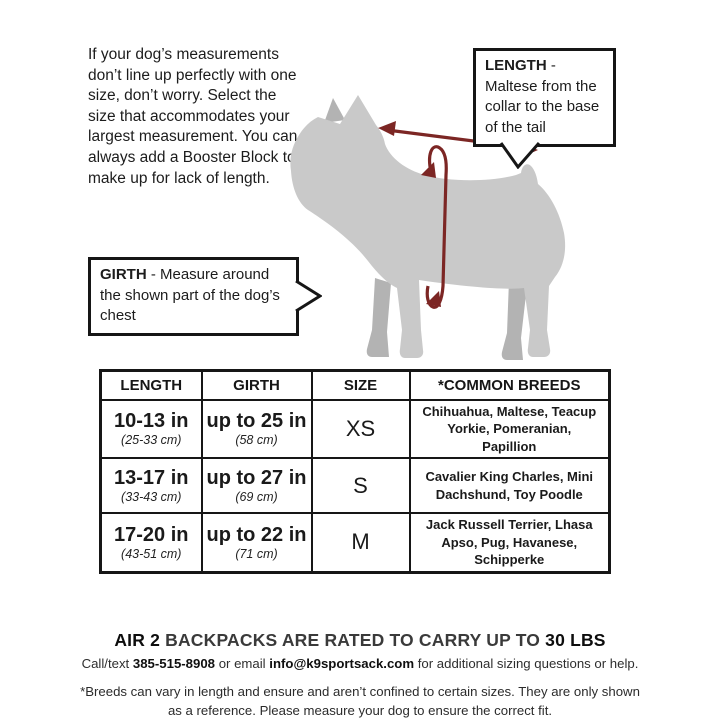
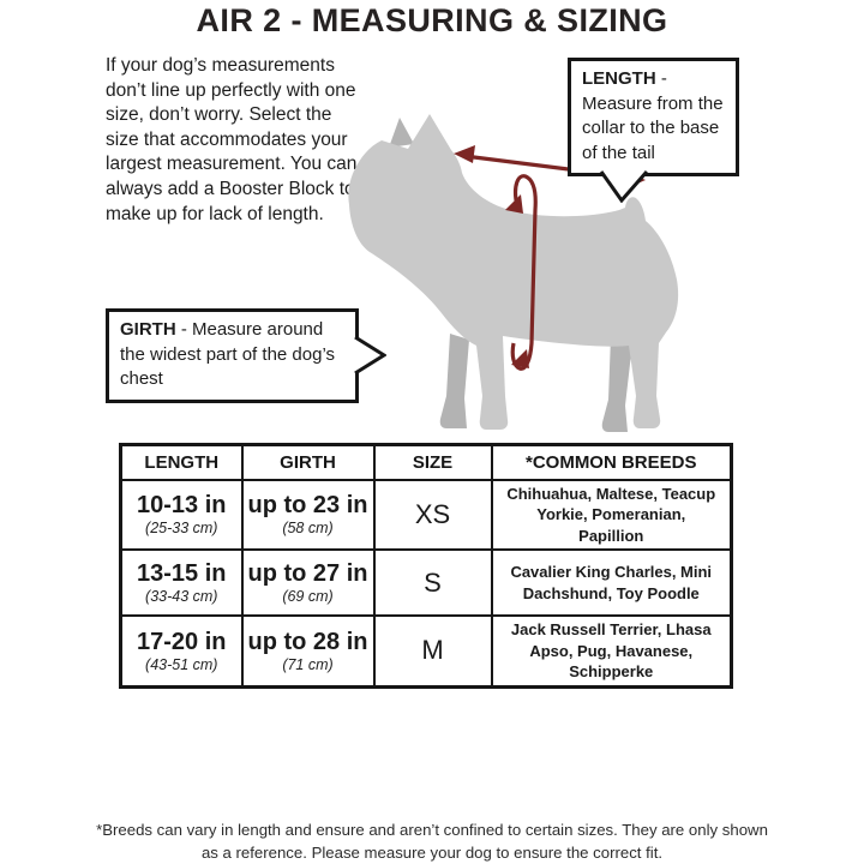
+ AIR 2 - MEASURING & SIZING
  If your dog’s measurements don’t line up perfectly with one size, don’t worry. Select the size that accommodates your largest measurement. You can always add a Booster Block t make up for lack of length.
- LENGTH - Maltese from the collar to the base of the tail
+ LENGTH - Measure from the collar to the base of the tail
- GIRTH - Measure around the shown part of the dog’s chest
+ GIRTH - Measure around the widest part of the dog’s chest
  LENGTH	GIRTH	SIZE	*COMMON BREEDS
- 10-13 in(25-33 cm)	up to 25 in(58 cm)	XS	Chihuahua, Maltese, Teacup Yorkie, Pomeranian, Papillion
+ 10-13 in(25-33 cm)	up to 23 in(58 cm)	XS	Chihuahua, Maltese, Teacup Yorkie, Pomeranian, Papillion
- 13-17 in(33-43 cm)	up to 27 in(69 cm)	S	Cavalier King Charles, Mini Dachshund, Toy Poodle
+ 13-15 in(33-43 cm)	up to 27 in(69 cm)	S	Cavalier King Charles, Mini Dachshund, Toy Poodle
- 17-20 in(43-51 cm)	up to 22 in(71 cm)	M	Jack Russell Terrier, Lhasa Apso, Pug, Havanese, Schipperke
+ 17-20 in(43-51 cm)	up to 28 in(71 cm)	M	Jack Russell Terrier, Lhasa Apso, Pug, Havanese, Schipperke
- AIR 2 BACKPACKS ARE RATED TO CARRY UP TO 30 LBS
- Call/text 385-515-8908 or email info@k9sportsack.com for additional sizing questions or help.
  *Breeds can vary in length and ensure and aren’t confined to certain sizes. They are only shown as a reference. Please measure your dog to ensure the correct fit.
